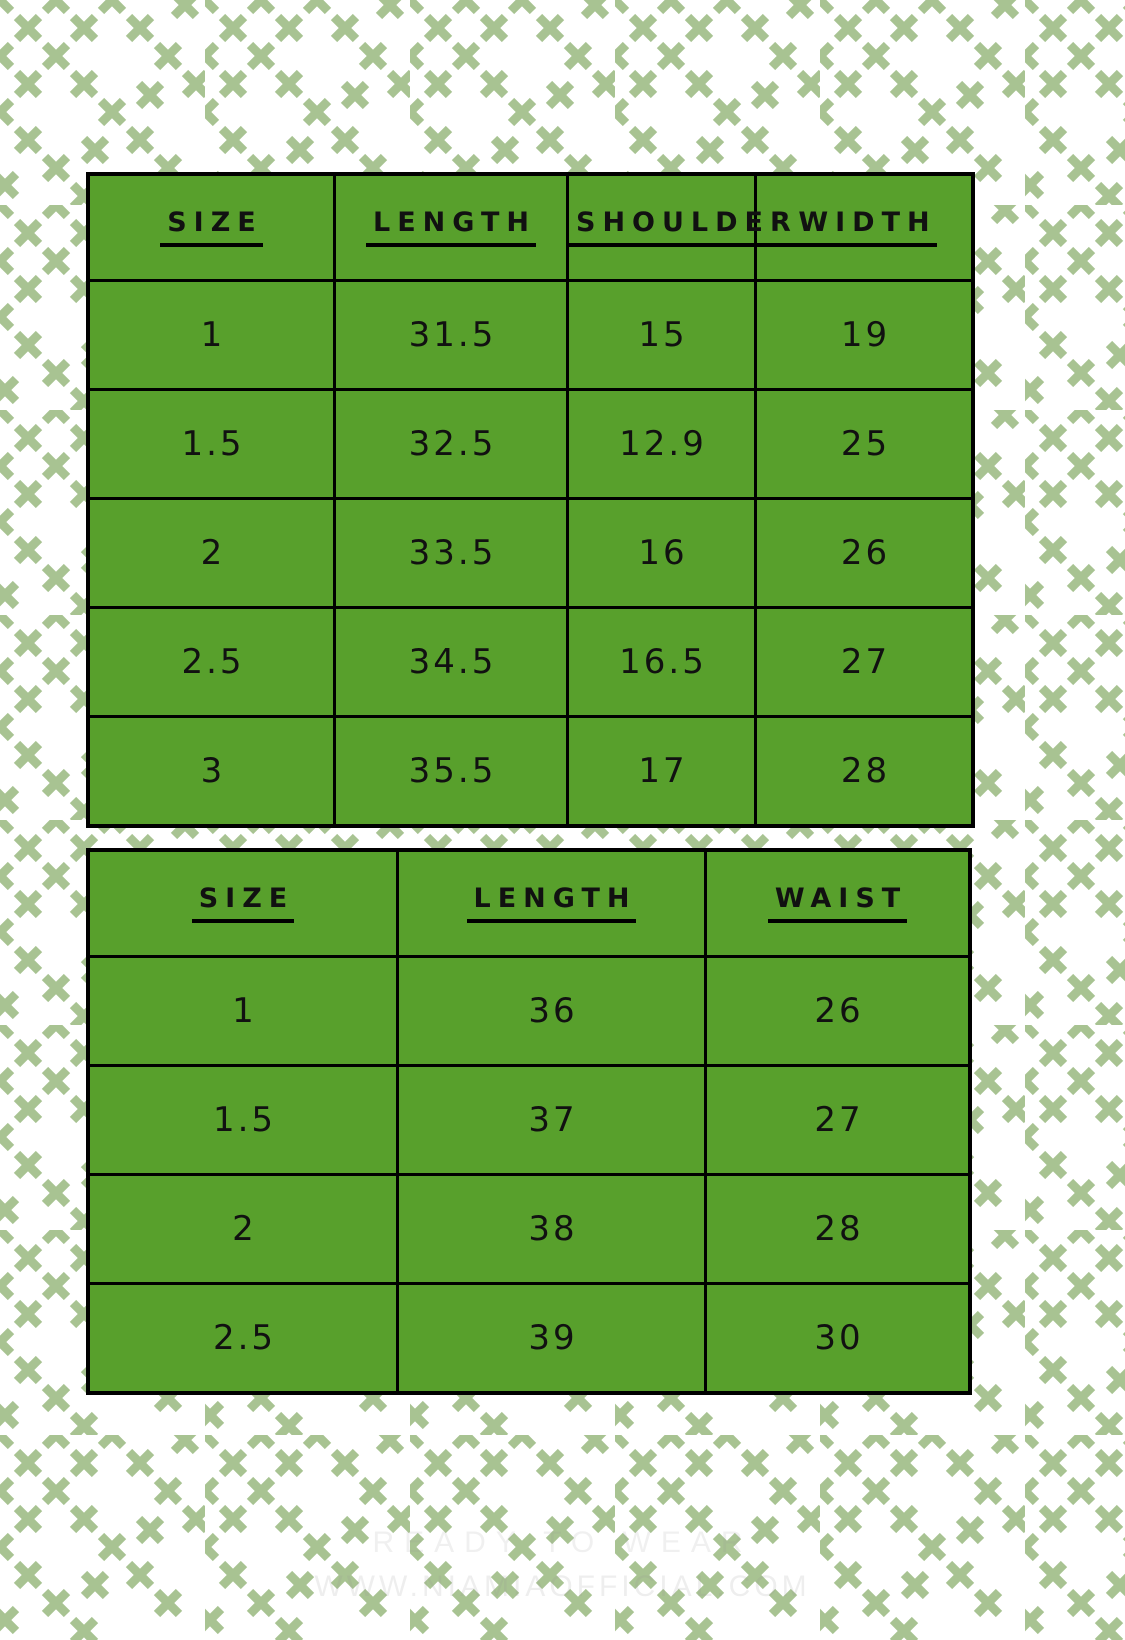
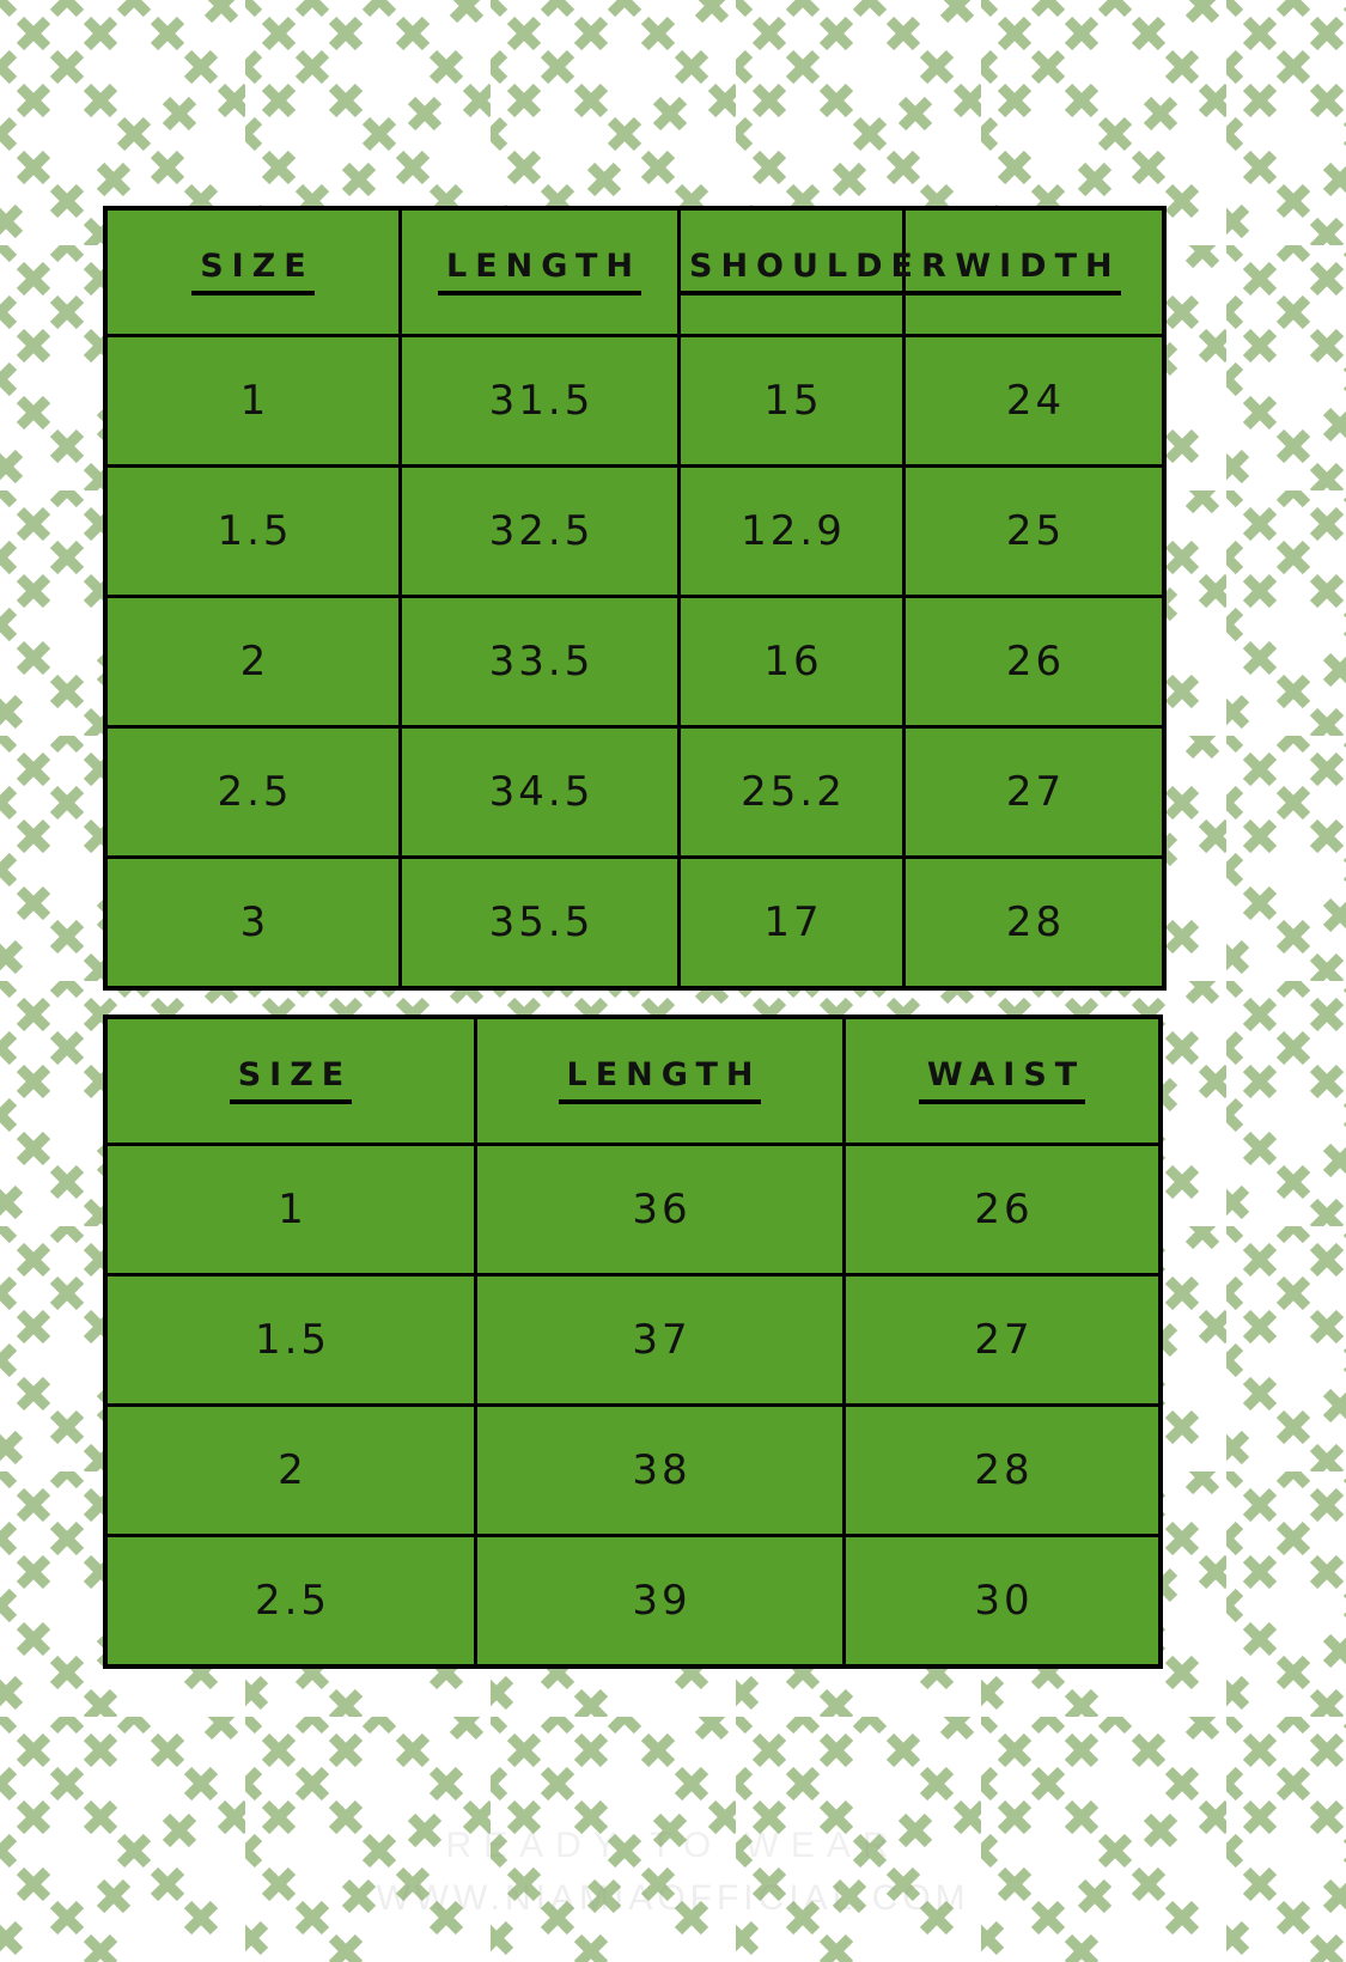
  READY TO WEAR
  WWW.NIAMIAOFFICIAL.COM
  SIZE	LENGTH	SHOULDER	WIDTH
- 1	31.5	15	19
+ 1	31.5	15	24
  1.5	32.5	12.9	25
  2	33.5	16	26
- 2.5	34.5	16.5	27
+ 2.5	34.5	25.2	27
  3	35.5	17	28
  SIZE	LENGTH	WAIST
  1	36	26
  1.5	37	27
  2	38	28
  2.5	39	30
